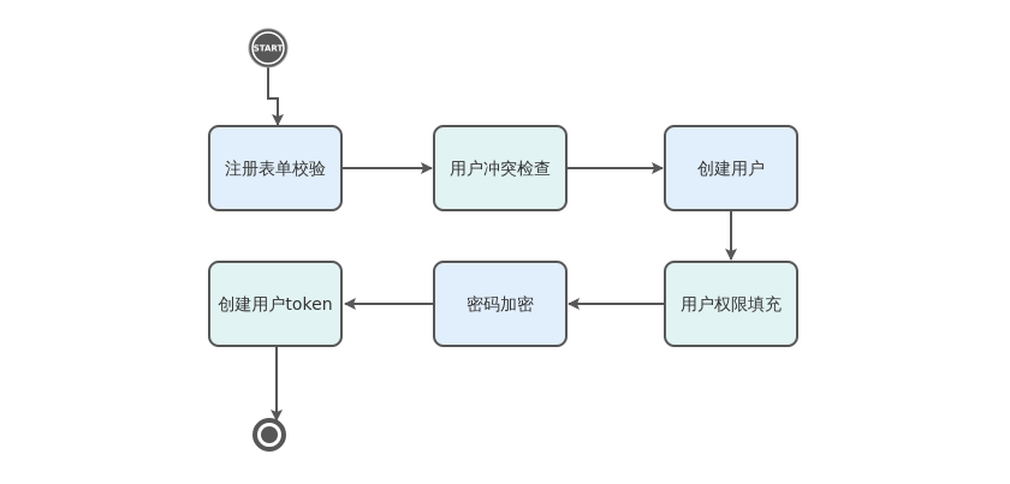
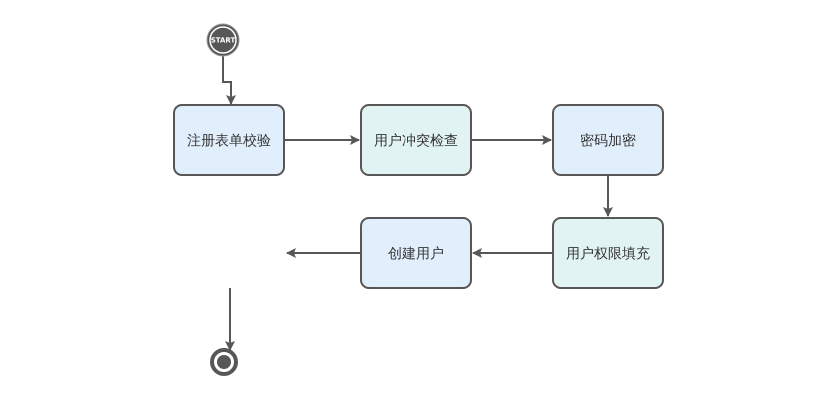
  START
  注册表单校验
  用户冲突检查
- 创建用户
+ 密码加密
  用户权限填充
- 密码加密
+ 创建用户
- 创建用户token
